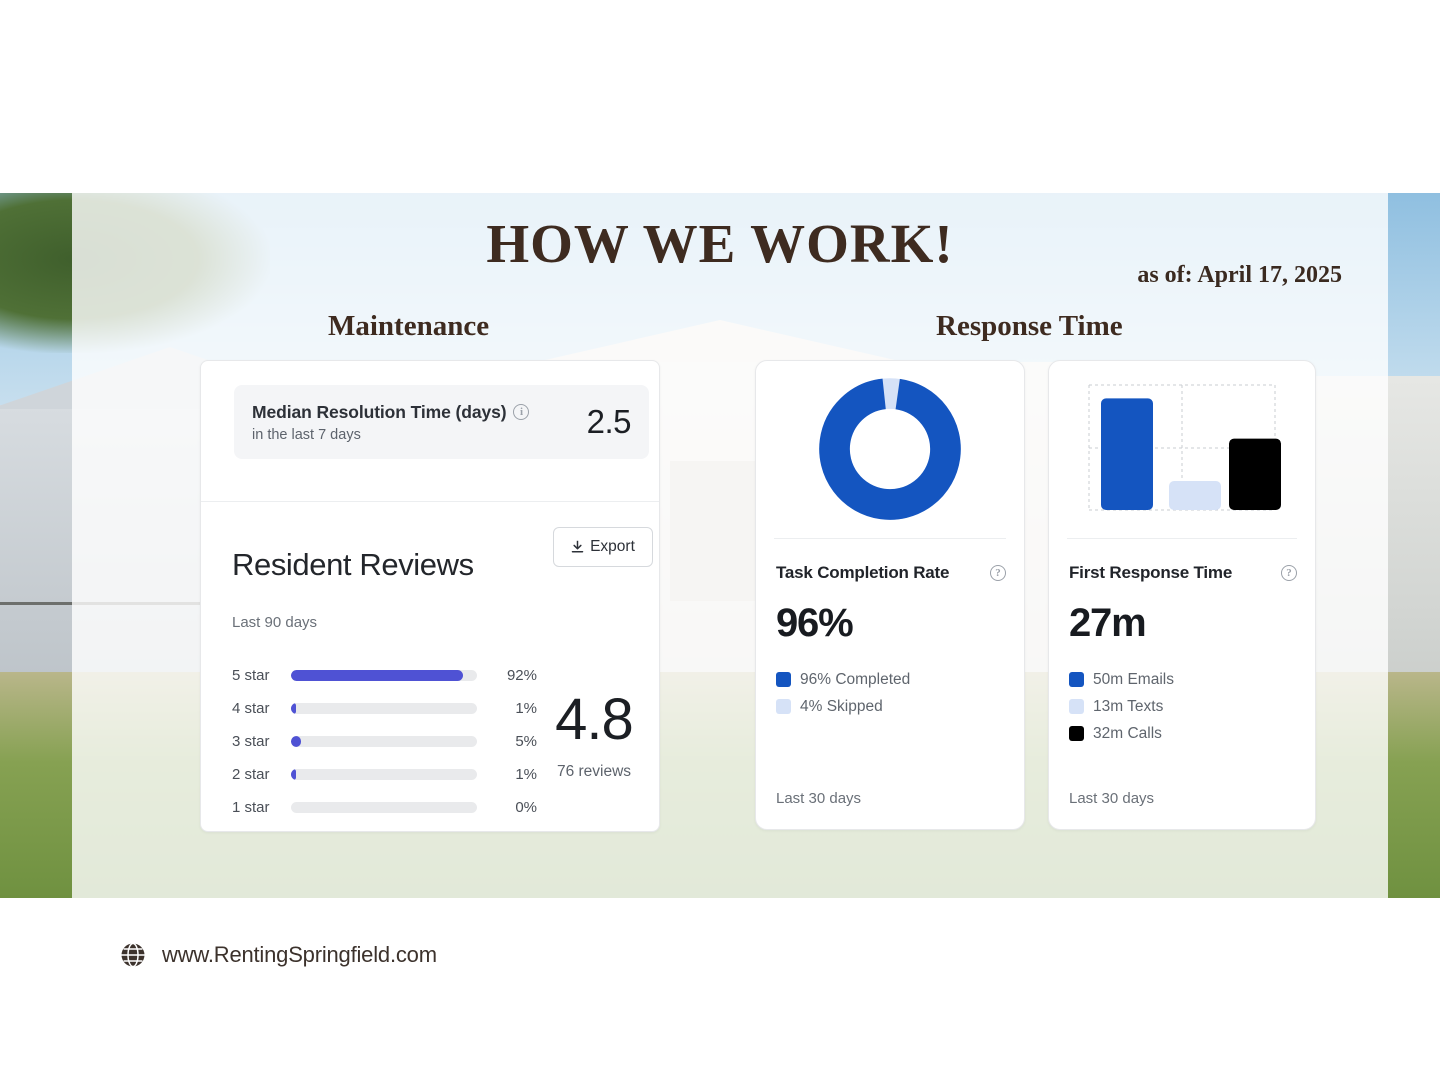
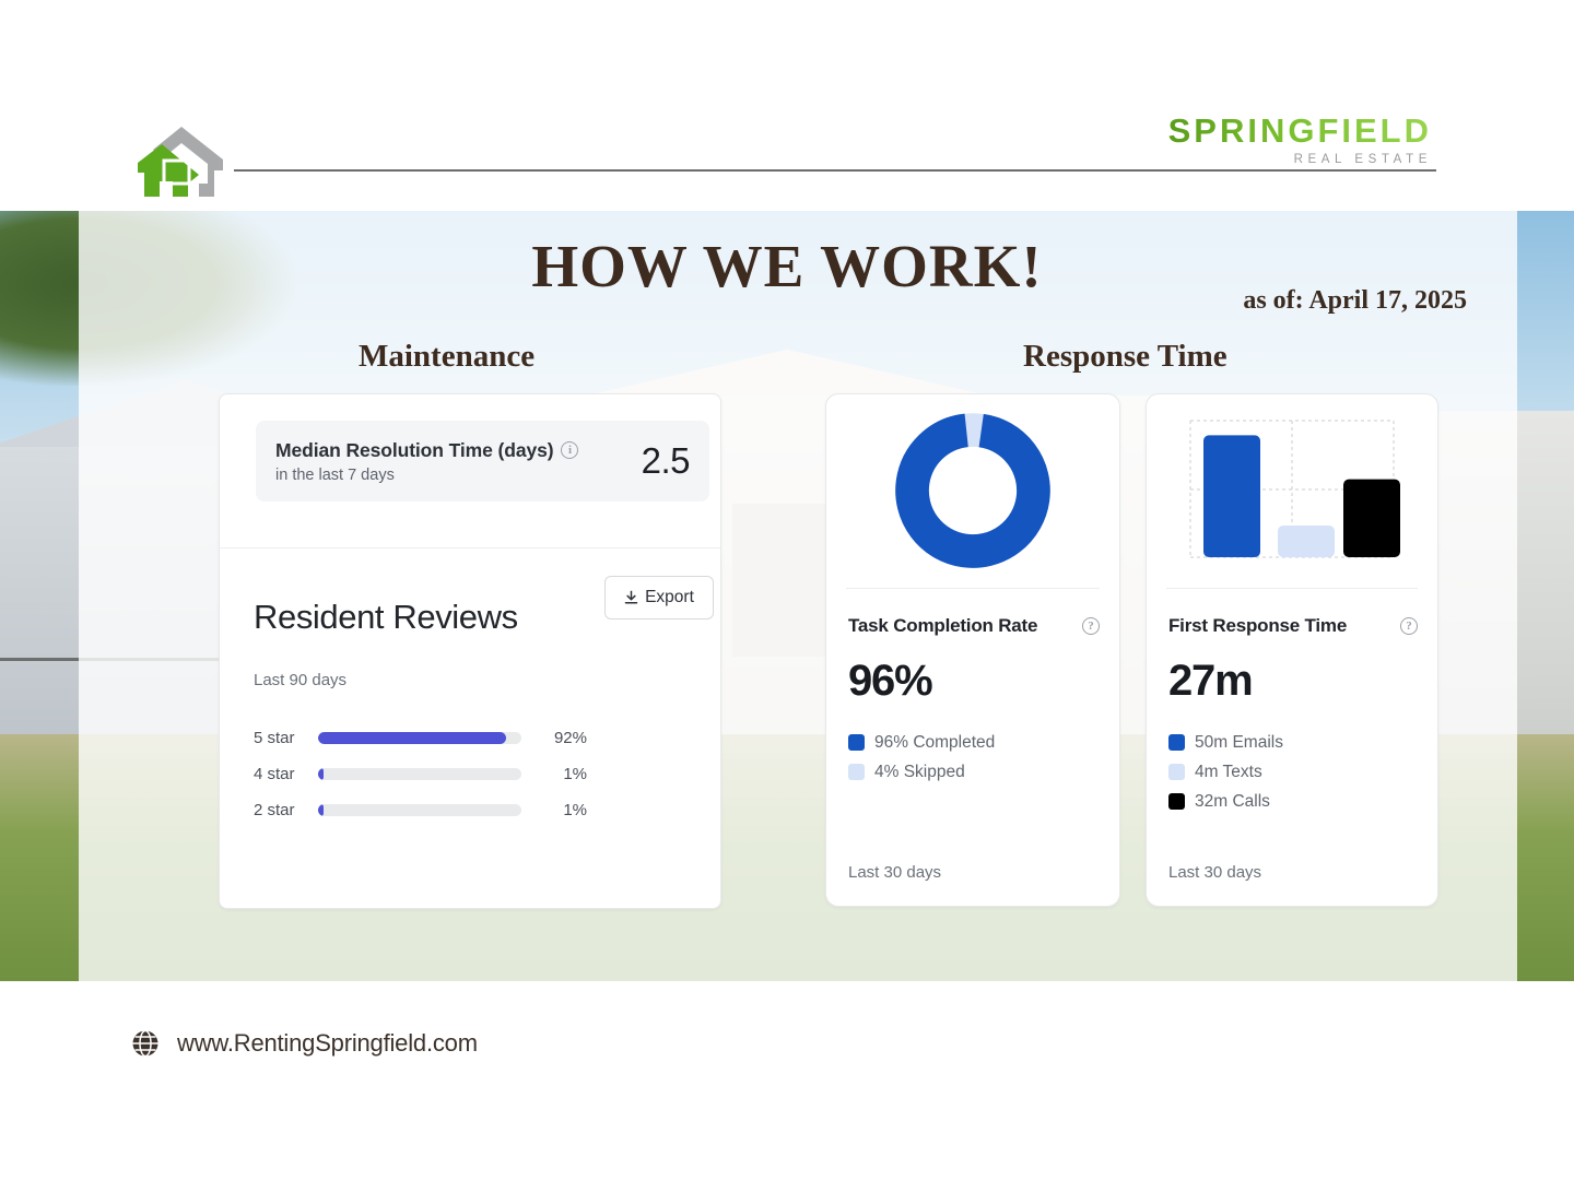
+ SPRINGFIELD
+ REAL ESTATE
  HOW WE WORK!
  as of: April 17, 2025
  Maintenance
  Response Time
  Median Resolution Time (days)
  i
  in the last 7 days
  2.5
  Resident Reviews
  Export
  Last 90 days
  5 star
  92%
  4 star
  1%
- 3 star
- 5%
  2 star
  1%
- 1 star
- 0%
- 4.8
- 76 reviews
  Task Completion Rate
  ?
  96%
  96% Completed
  4% Skipped
  Last 30 days
  First Response Time
  ?
  27m
  50m Emails
- 13m Texts
+ 4m Texts
  32m Calls
  Last 30 days
  www.RentingSpringfield.com
